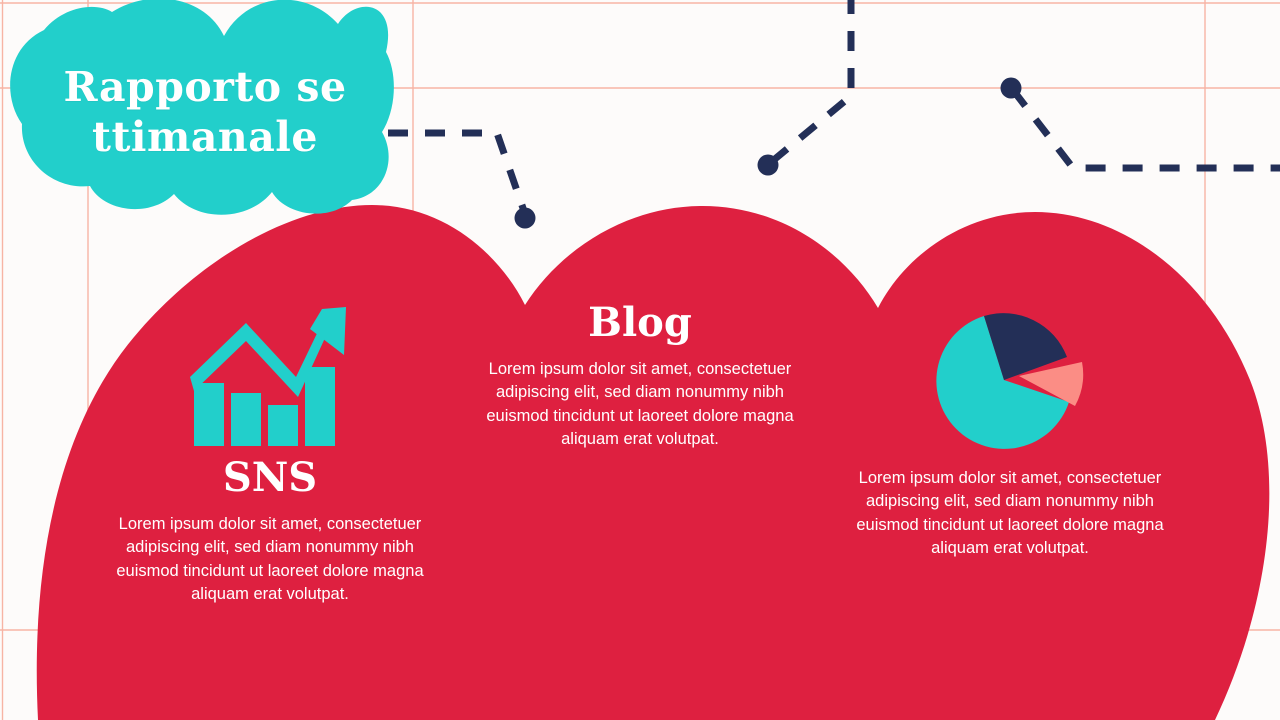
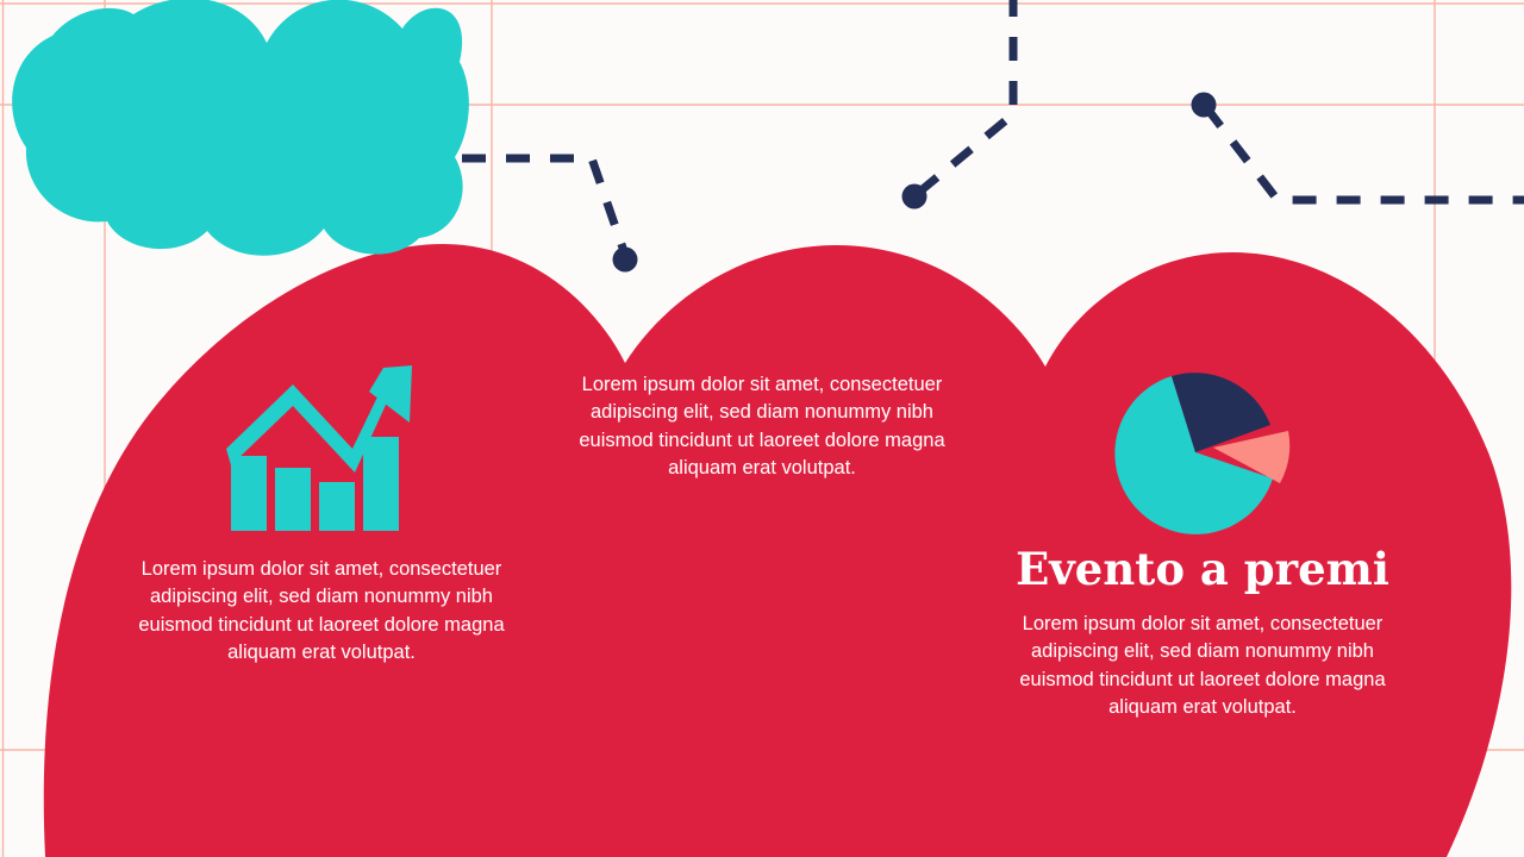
- Rapporto se
- ttimanale
- SNS
  Lorem ipsum dolor sit amet, consectetuer adipiscing elit, sed diam nonummy nibh euismod tincidunt ut laoreet dolore magna aliquam erat volutpat.
- Blog
  Lorem ipsum dolor sit amet, consectetuer adipiscing elit, sed diam nonummy nibh euismod tincidunt ut laoreet dolore magna aliquam erat volutpat.
+ Evento a premi
  Lorem ipsum dolor sit amet, consectetuer adipiscing elit, sed diam nonummy nibh euismod tincidunt ut laoreet dolore magna aliquam erat volutpat.
